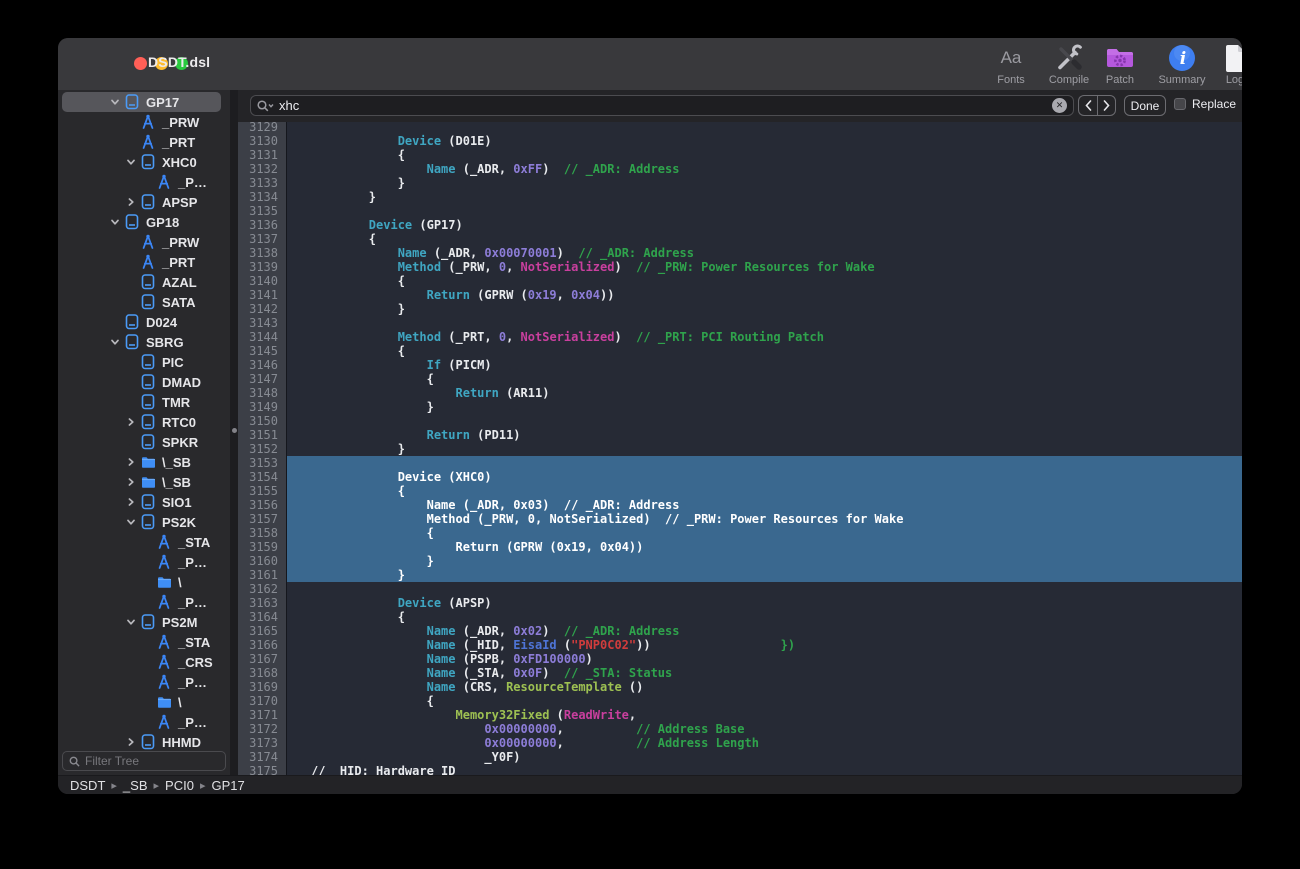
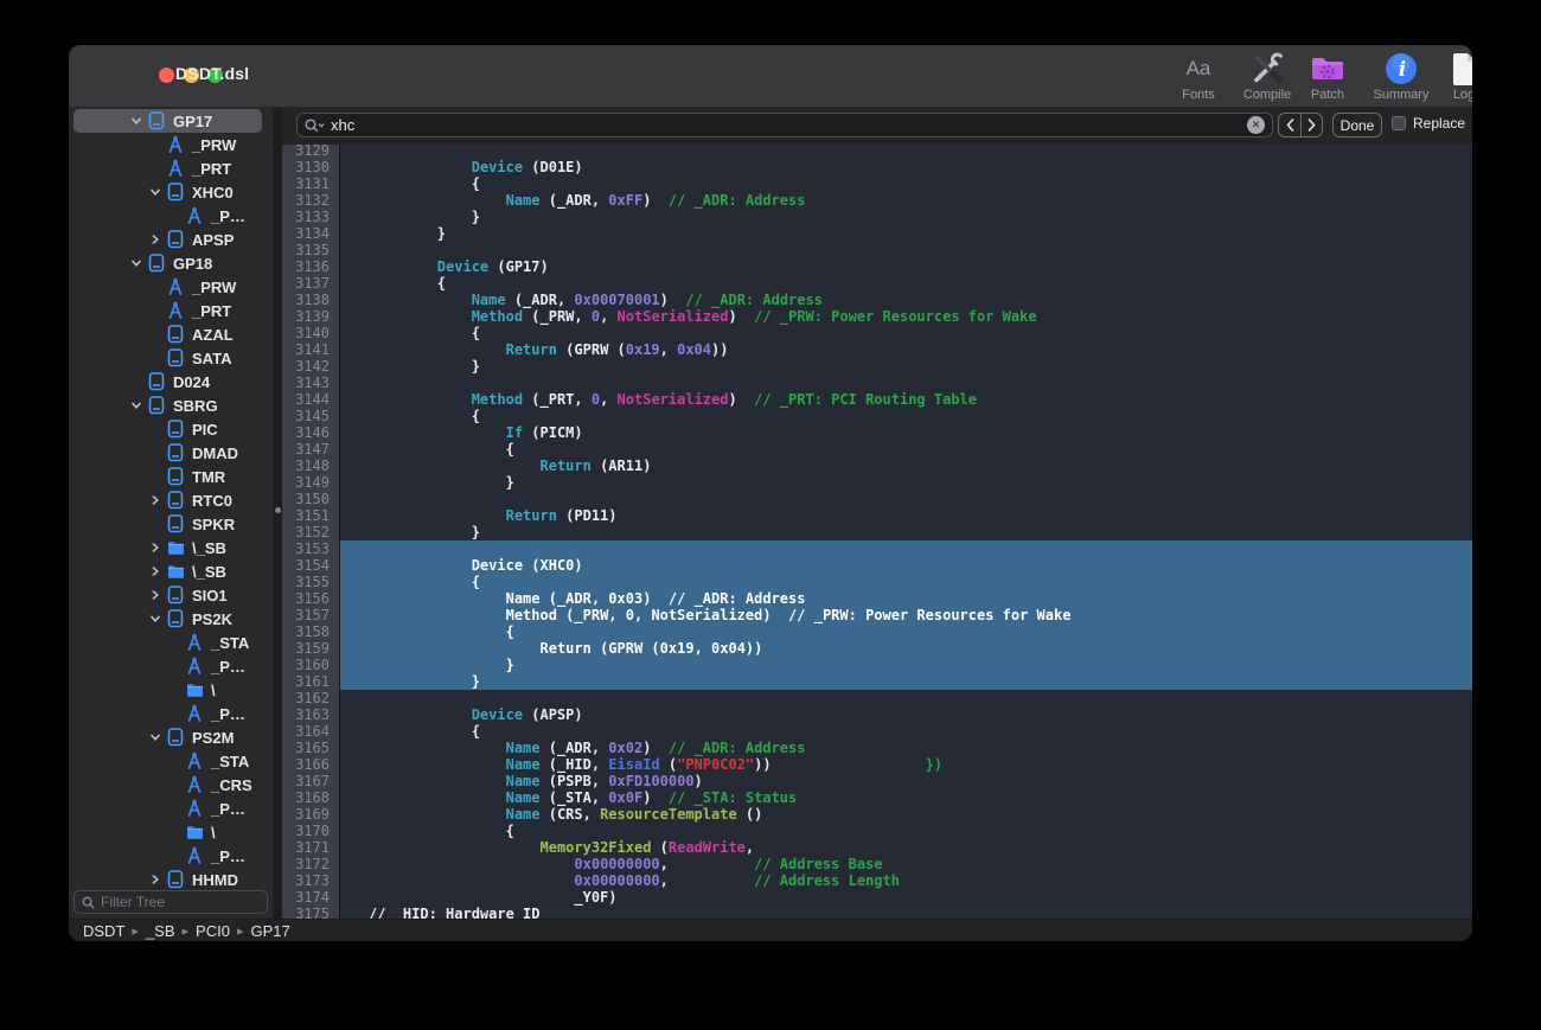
  DSDT.dsl
  Aa
  Fonts
  Compile
  Patch
  i
  Summary
  Log
  GP17
  _PRW
  _PRT
  XHC0
  _P…
  APSP
  GP18
  _PRW
  _PRT
  AZAL
  SATA
  D024
  SBRG
  PIC
  DMAD
  TMR
  RTC0
  SPKR
  \_SB
  \_SB
  SIO1
  PS2K
  _STA
  _P…
  \
  _P…
  PS2M
  _STA
  _CRS
  _P…
  \
  _P…
  HHMD
  Filter Tree
  xhc
  ✕
  Done
  Replace
  3129
  3130
  Device (D01E)
  3131
  {
  3132
  Name (_ADR, 0xFF) // _ADR: Address
  3133
  }
  3134
  }
  3135
  3136
  Device (GP17)
  3137
  {
  3138
  Name (_ADR, 0x00070001) // _ADR: Address
  3139
  Method (_PRW, 0, NotSerialized) // _PRW: Power Resources for Wake
  3140
  {
  3141
  Return (GPRW (0x19, 0x04))
  3142
  }
  3143
  3144
- Method (_PRT, 0, NotSerialized) // _PRT: PCI Routing Patch
+ Method (_PRT, 0, NotSerialized) // _PRT: PCI Routing Table
  3145
  {
  3146
  If (PICM)
  3147
  {
  3148
  Return (AR11)
  3149
  }
  3150
  3151
  Return (PD11)
  3152
  }
  3153
  3154
  Device (XHC0)
  3155
  {
  3156
  Name (_ADR, 0x03) // _ADR: Address
  3157
  Method (_PRW, 0, NotSerialized) // _PRW: Power Resources for Wake
  3158
  {
  3159
  Return (GPRW (0x19, 0x04))
  3160
  }
  3161
  }
  3162
  3163
  Device (APSP)
  3164
  {
  3165
  Name (_ADR, 0x02) // _ADR: Address
  3166
  Name (_HID, EisaId ("PNP0C02")) })
  3167
  Name (PSPB, 0xFD100000)
  3168
  Name (_STA, 0x0F) // _STA: Status
  3169
  Name (CRS, ResourceTemplate ()
  3170
  {
  3171
  Memory32Fixed (ReadWrite,
  3172
  0x00000000, // Address Base
  3173
  0x00000000, // Address Length
  3174
  _Y0F)
  3175
  // _HID: Hardware ID
  DSDT
  ▸
  _SB
  ▸
  PCI0
  ▸
  GP17
